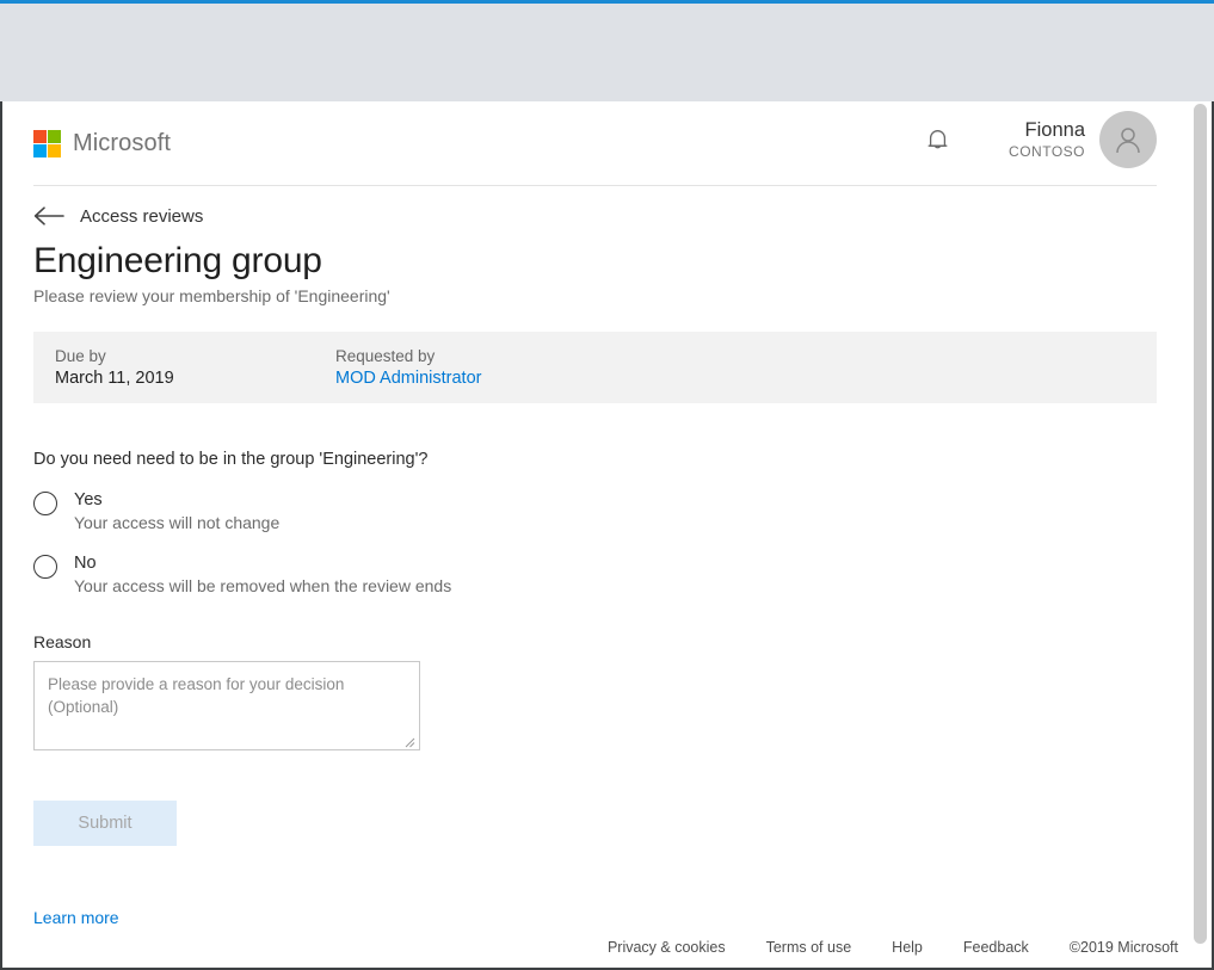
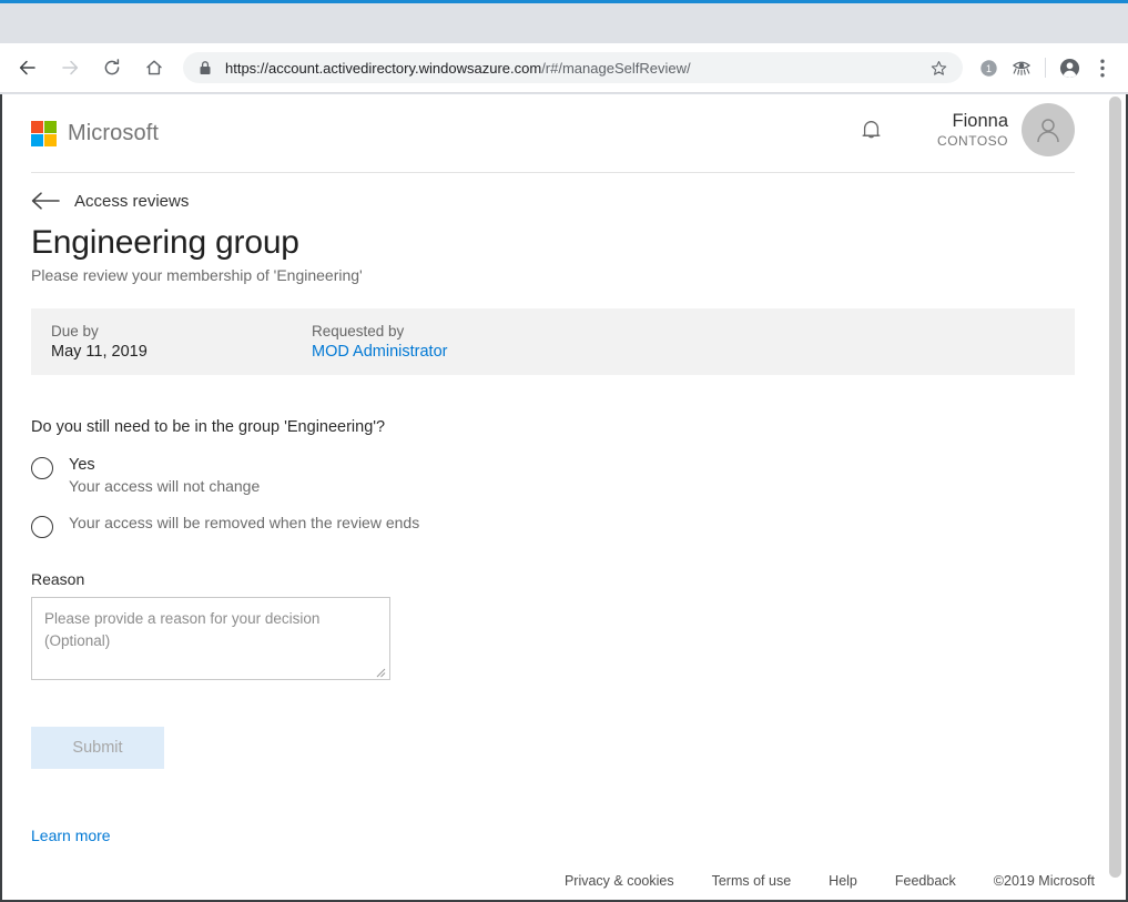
+ https://account.activedirectory.windowsazure.com/r#/manageSelfReview/
+ 1
  Microsoft
  Fionna
  CONTOSO
  Access reviews
  Engineering group
  Please review your membership of 'Engineering'
  Due by
- March 11, 2019
+ May 11, 2019
  Requested by
  MOD Administrator
- Do you need need to be in the group 'Engineering'?
+ Do you still need to be in the group 'Engineering'?
  Yes
  Your access will not change
- No
  Your access will be removed when the review ends
  Reason
  Please provide a reason for your decision
  (Optional)
  Submit
  Learn more
  Privacy & cookies
  Terms of use
  Help
  Feedback
  ©2019 Microsoft
